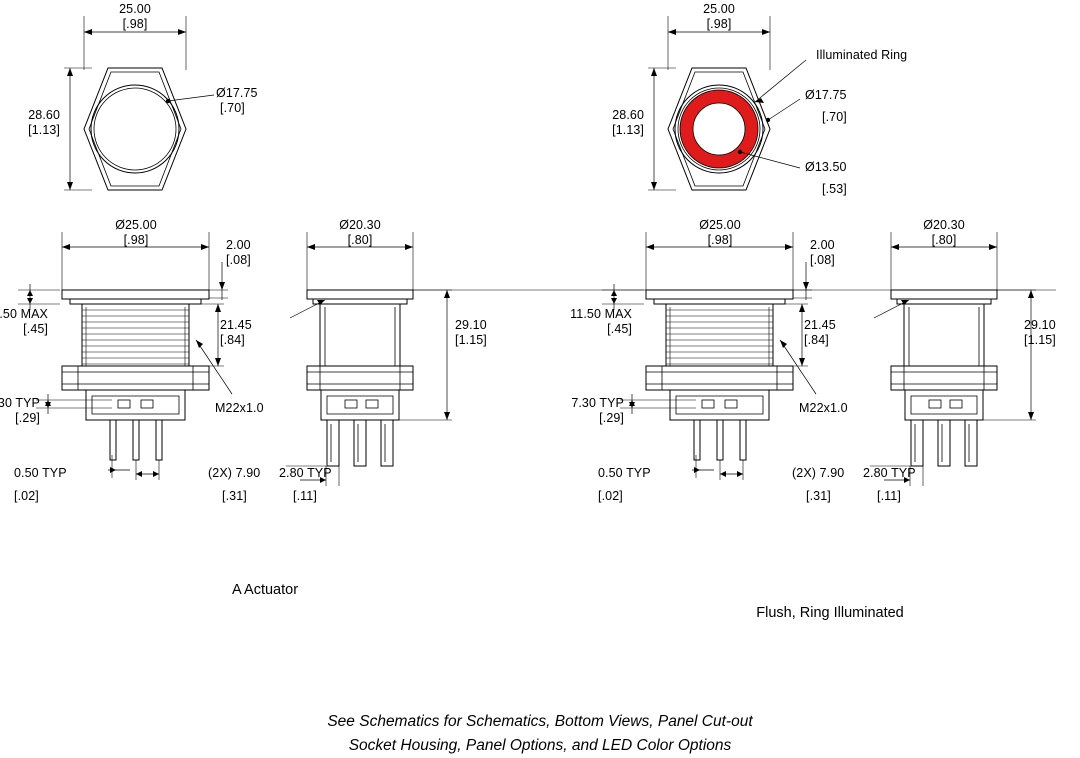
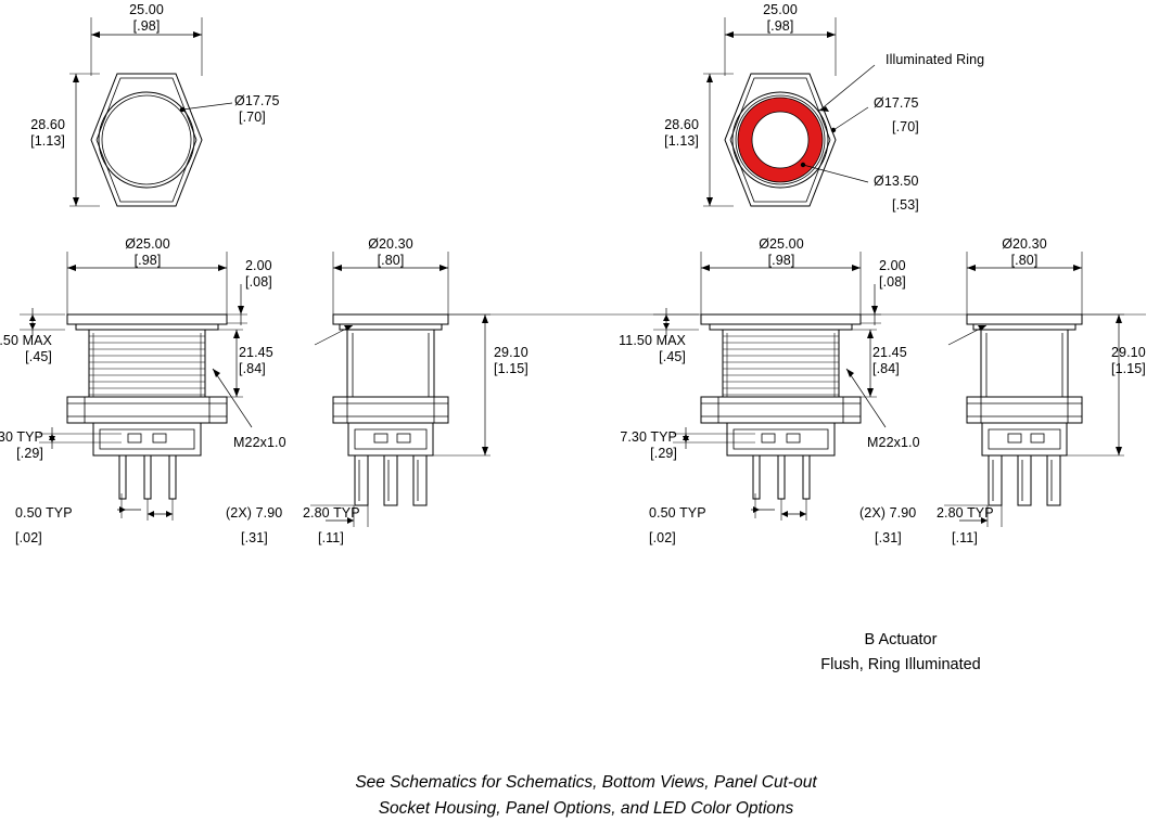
  25.00
  [.98]
  28.60
  [1.13]
  Ø17.75
  [.70]
  Ø25.00
  [.98]
  2.00
  [.08]
  .50 MAX
  [.45]
  21.45
  [.84]
  30 TYP
  [.29]
  0.50 TYP
  [.02]
  (2X) 7.90
  [.31]
  M22x1.0
  Ø20.30
  [.80]
  29.10
  [1.15]
  2.80 TYP
  [.11]
- A Actuator
  25.00
  [.98]
  28.60
  [1.13]
  Illuminated Ring
  Ø17.75
  [.70]
  Ø13.50
  [.53]
  Ø25.00
  [.98]
  2.00
  [.08]
  11.50 MAX
  [.45]
  21.45
  [.84]
  7.30 TYP
  [.29]
  0.50 TYP
  [.02]
  (2X) 7.90
  [.31]
  M22x1.0
  Ø20.30
  [.80]
  29.10
  [1.15]
  2.80 TYP
  [.11]
+ B Actuator
  Flush, Ring Illuminated
  See Schematics for Schematics, Bottom Views, Panel Cut-out
  Socket Housing, Panel Options, and LED Color Options
